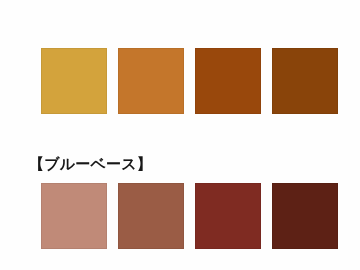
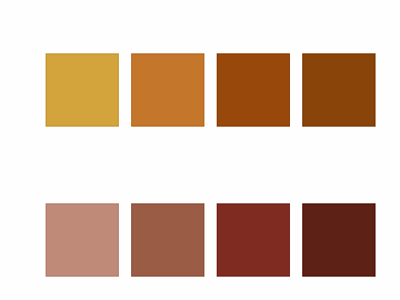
- 【ブルーベース】
